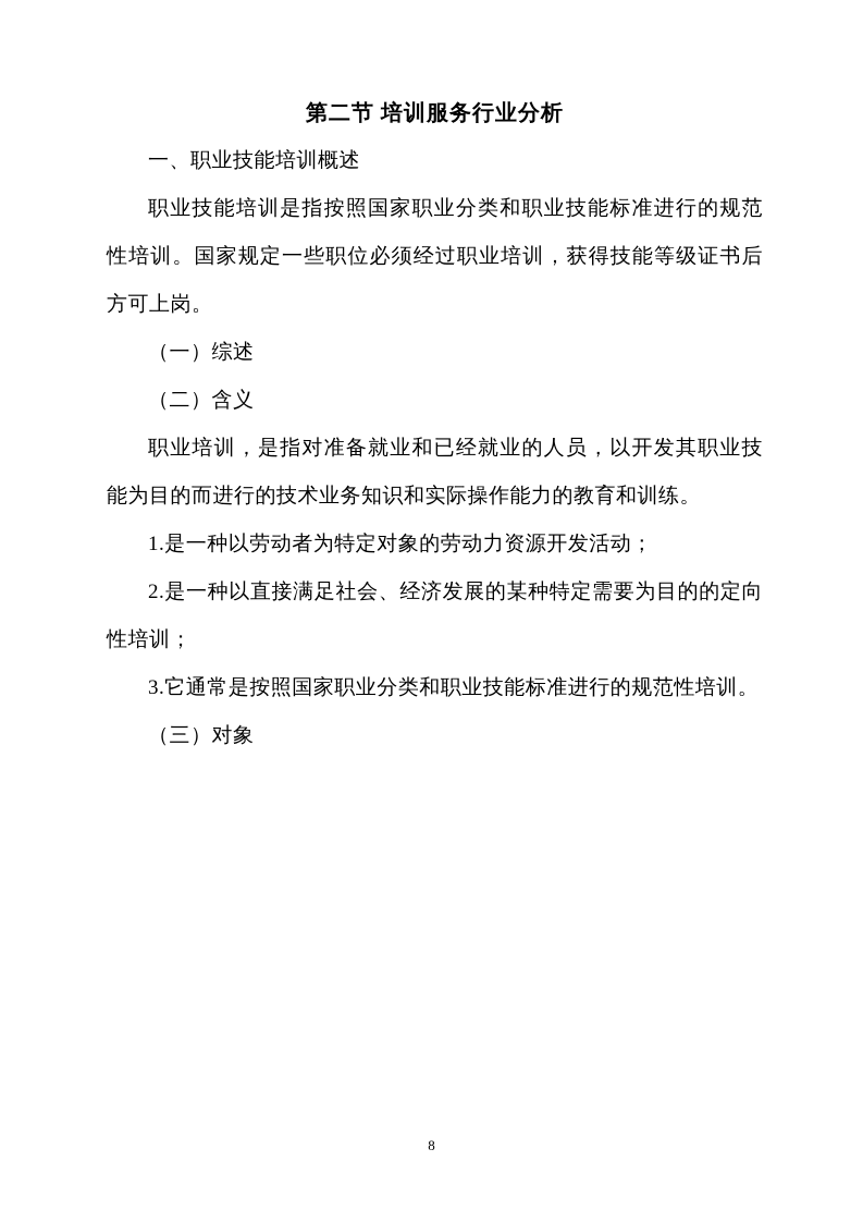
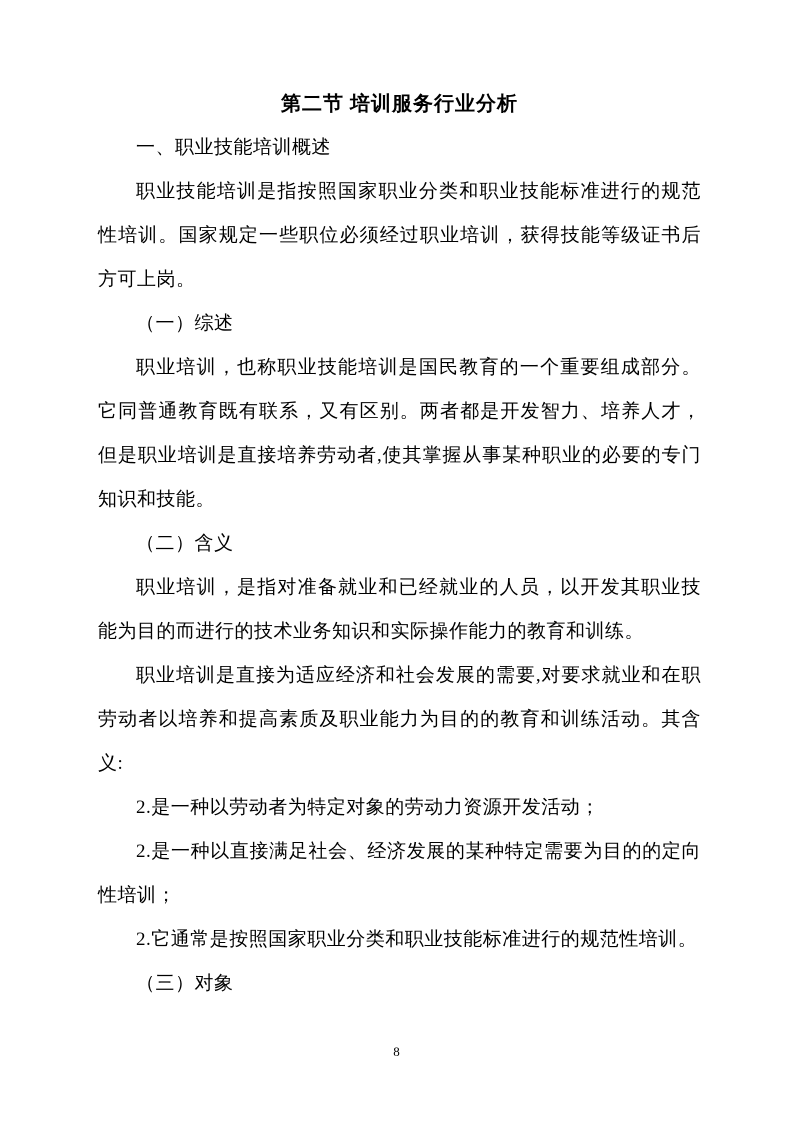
  第二节 培训服务行业分析
  一、职业技能培训概述
  职业技能培训是指按照国家职业分类和职业技能标准进行的规范性培训。国家规定一些职位必须经过职业培训，获得技能等级证书后方可上岗。
  （一）综述
+ 职业培训，也称职业技能培训是国民教育的一个重要组成部分。它同普通教育既有联系，又有区别。两者都是开发智力、培养人才，但是职业培训是直接培养劳动者,使其掌握从事某种职业的必要的专门知识和技能。
  （二）含义
  职业培训，是指对准备就业和已经就业的人员，以开发其职业技能为目的而进行的技术业务知识和实际操作能力的教育和训练。
+ 职业培训是直接为适应经济和社会发展的需要,对要求就业和在职劳动者以培养和提高素质及职业能力为目的的教育和训练活动。其含义:
- 1.是一种以劳动者为特定对象的劳动力资源开发活动；
+ 2.是一种以劳动者为特定对象的劳动力资源开发活动；
  2.是一种以直接满足社会、经济发展的某种特定需要为目的的定向性培训；
- 3.它通常是按照国家职业分类和职业技能标准进行的规范性培训。
+ 2.它通常是按照国家职业分类和职业技能标准进行的规范性培训。
  （三）对象
  8
